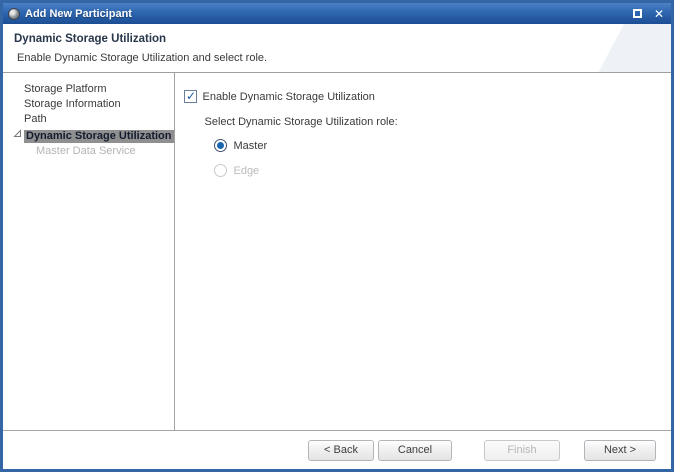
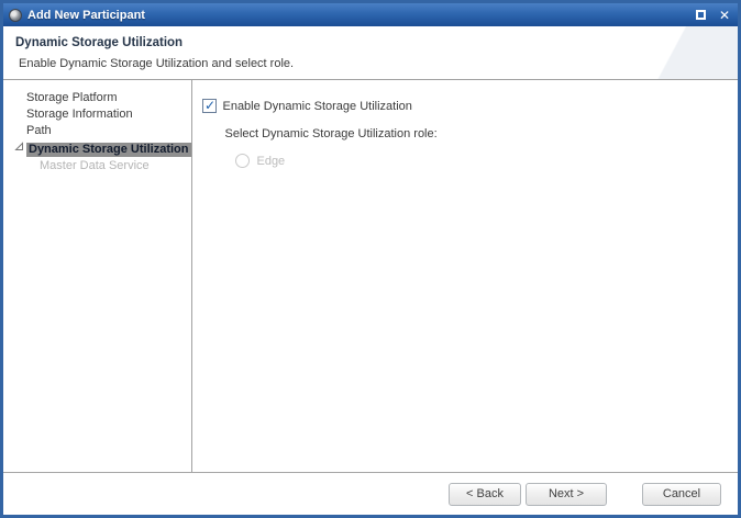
  Add New Participant
  ✕
  Dynamic Storage Utilization
  Enable Dynamic Storage Utilization and select role.
  Storage Platform
  Storage Information
  Path
  Dynamic Storage Utilization
  Master Data Service
  ✓
  Enable Dynamic Storage Utilization
  Select Dynamic Storage Utilization role:
- Master
  Edge
  < Back
- Cancel
+ Next >
- Finish
- Next >
+ Cancel
